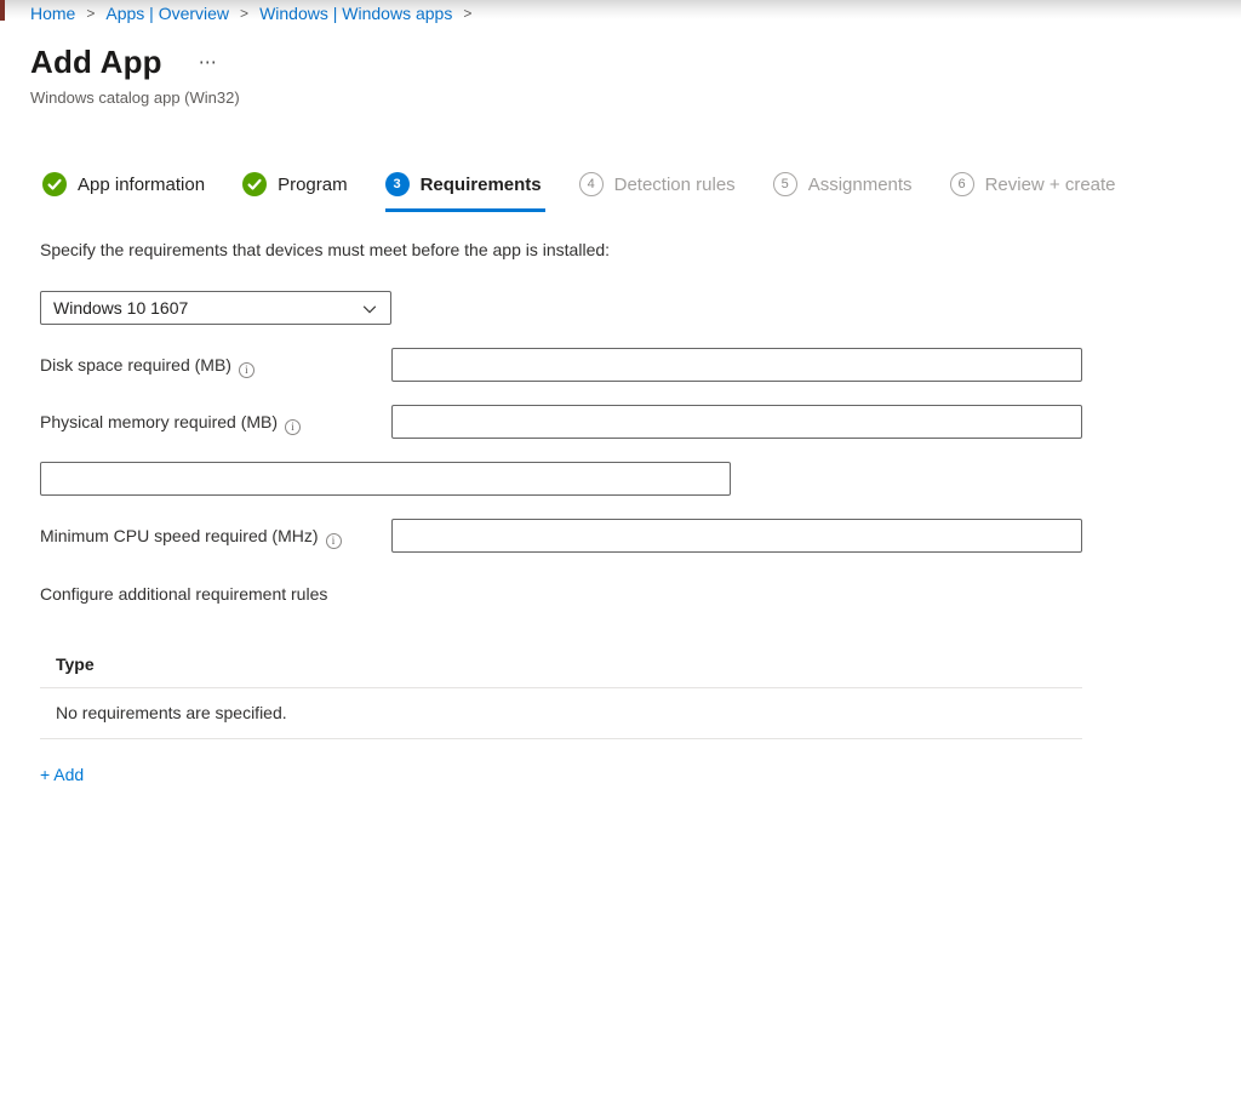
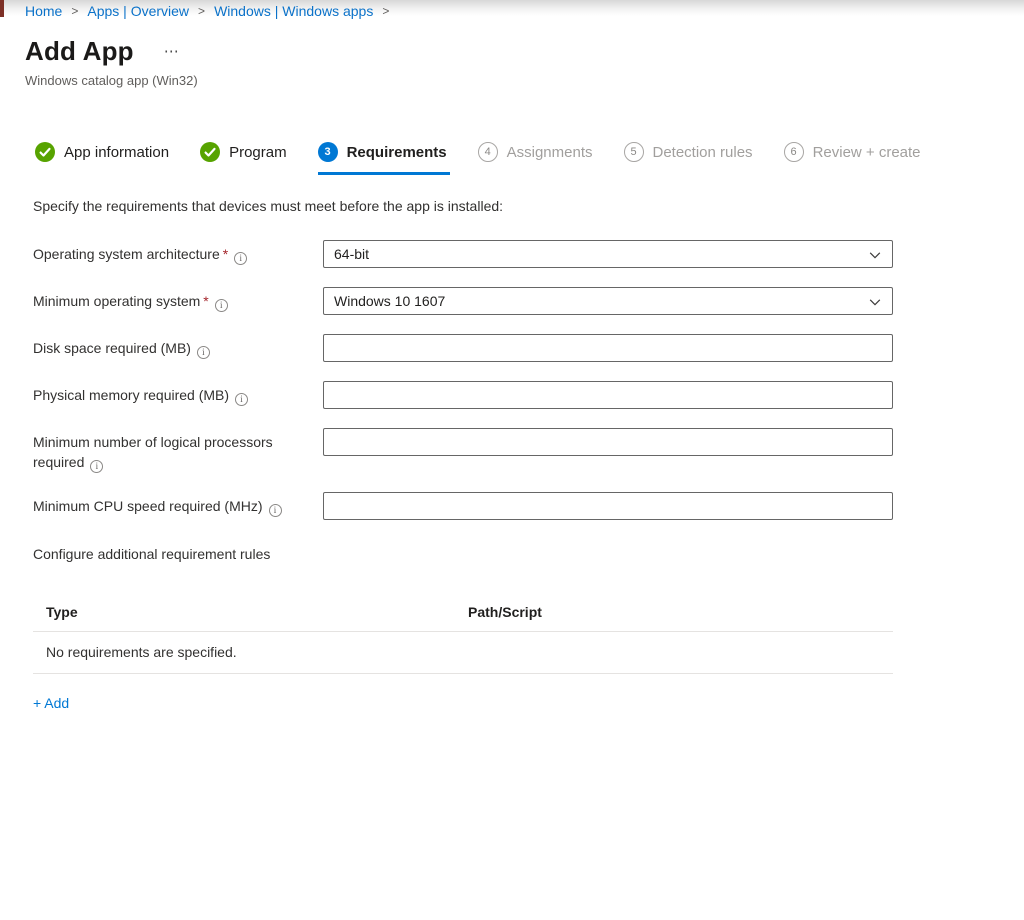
  Home
  >
  Apps | Overview
  >
  Windows | Windows apps
  >
  Add App
  ⋯
  Windows catalog app (Win32)
  App information
  Program
  3
  Requirements
  4
- Detection rules
+ Assignments
  5
- Assignments
+ Detection rules
  6
  Review + create
  Specify the requirements that devices must meet before the app is installed:
+ Operating system architecture *
+ 64-bit
+ Minimum operating system *
  Windows 10 1607
  Disk space required (MB)
  Physical memory required (MB)
+ Minimum number of logical processors required
  Minimum CPU speed required (MHz)
  Configure additional requirement rules
  Type
+ Path/Script
  No requirements are specified.
  + Add
